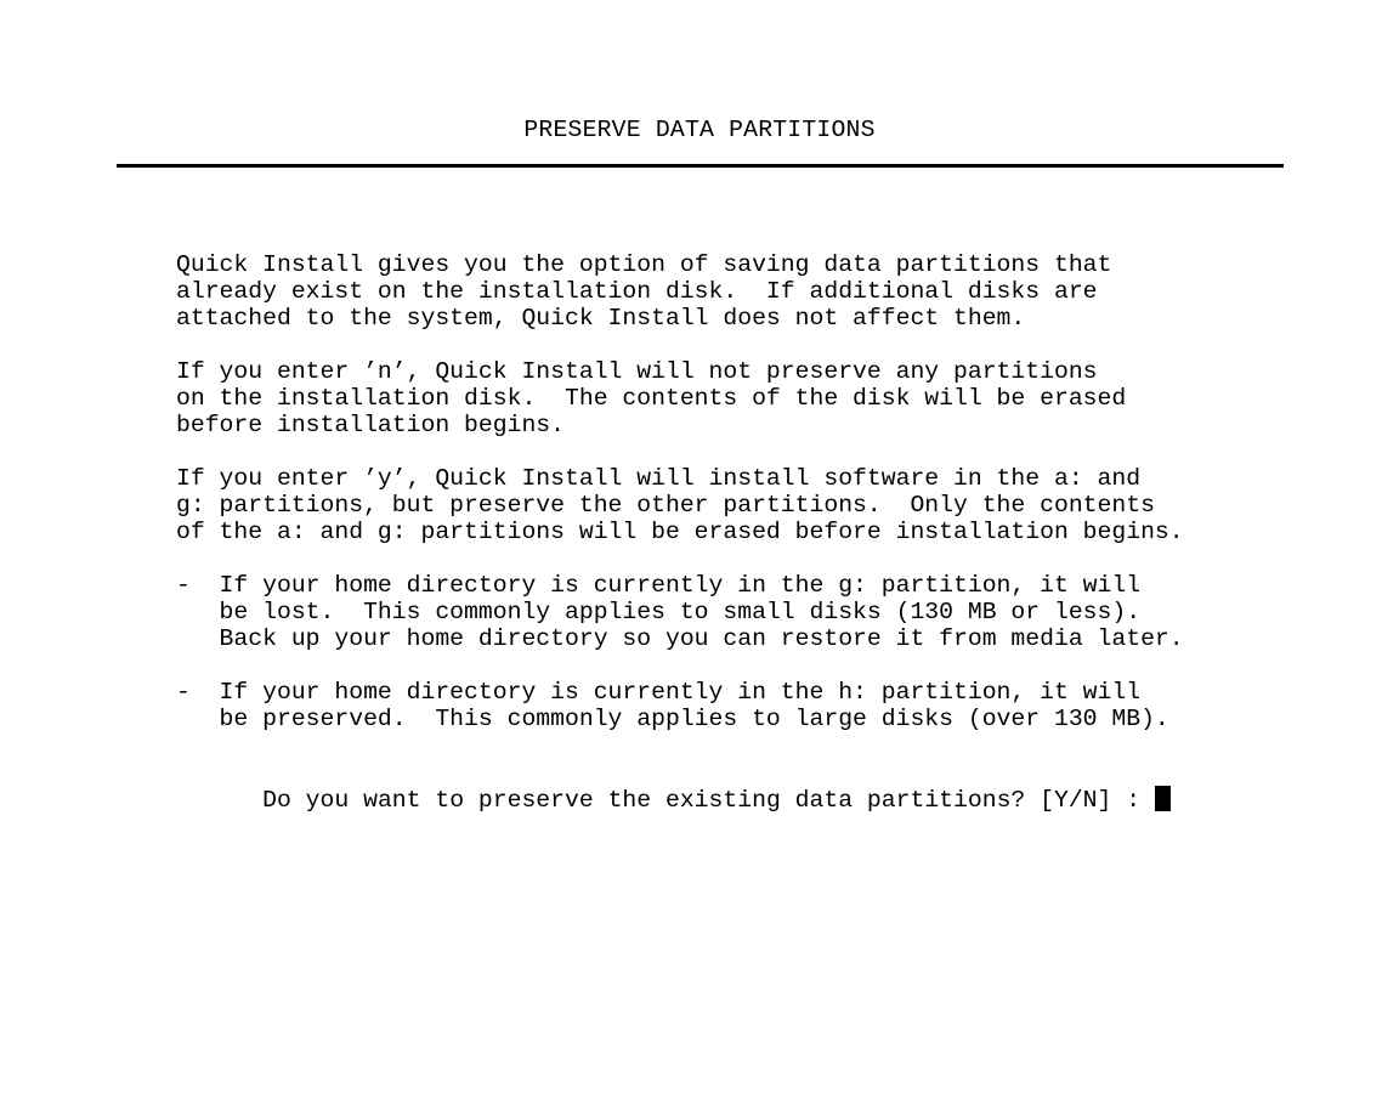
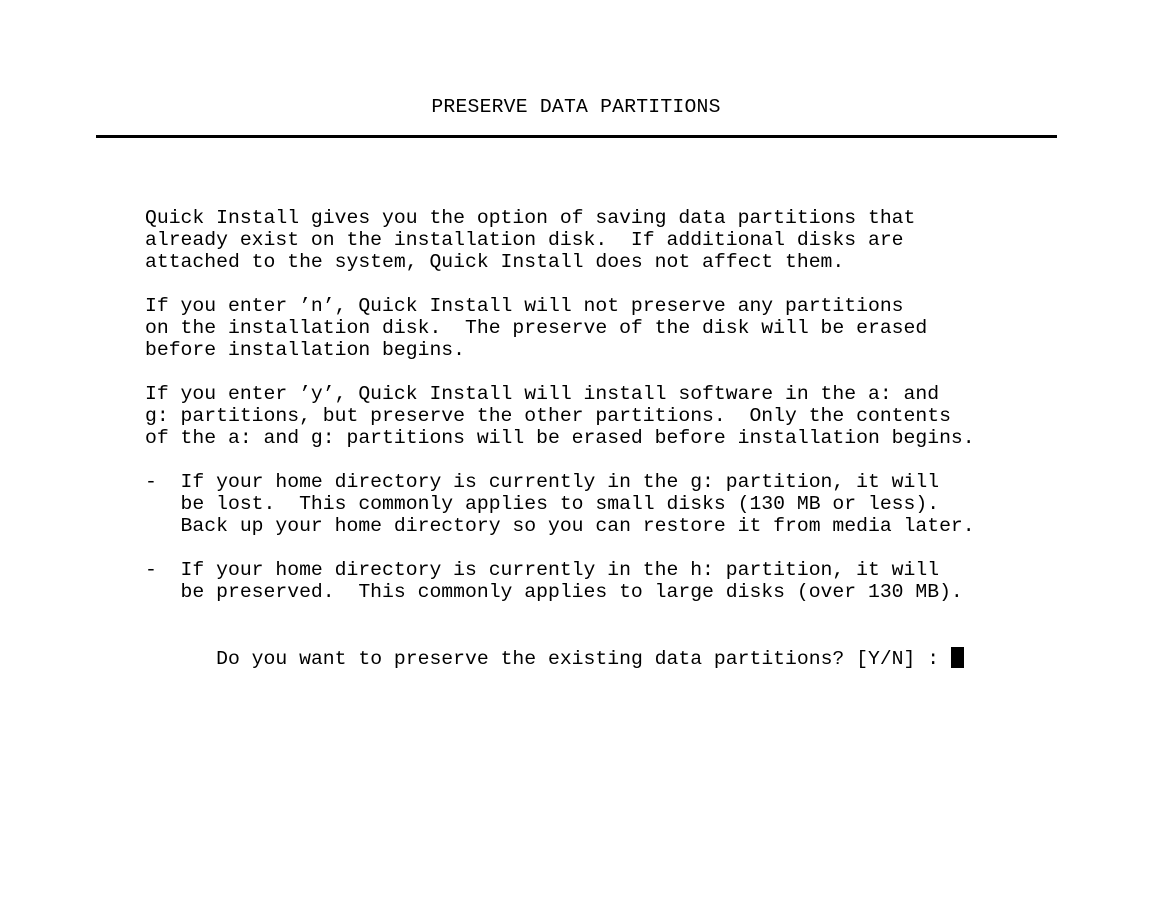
  PRESERVE DATA PARTITIONS
  Quick Install gives you the option of saving data partitions that
  already exist on the installation disk. If additional disks are
  attached to the system, Quick Install does not affect them.
  If you enter ’n’, Quick Install will not preserve any partitions
- on the installation disk. The contents of the disk will be erased
+ on the installation disk. The preserve of the disk will be erased
  before installation begins.
  If you enter ’y’, Quick Install will install software in the a: and
  g: partitions, but preserve the other partitions. Only the contents
  of the a: and g: partitions will be erased before installation begins.
  - If your home directory is currently in the g: partition, it will
  be lost. This commonly applies to small disks (130 MB or less).
  Back up your home directory so you can restore it from media later.
  - If your home directory is currently in the h: partition, it will
  be preserved. This commonly applies to large disks (over 130 MB).
  Do you want to preserve the existing data partitions? [Y/N] :
